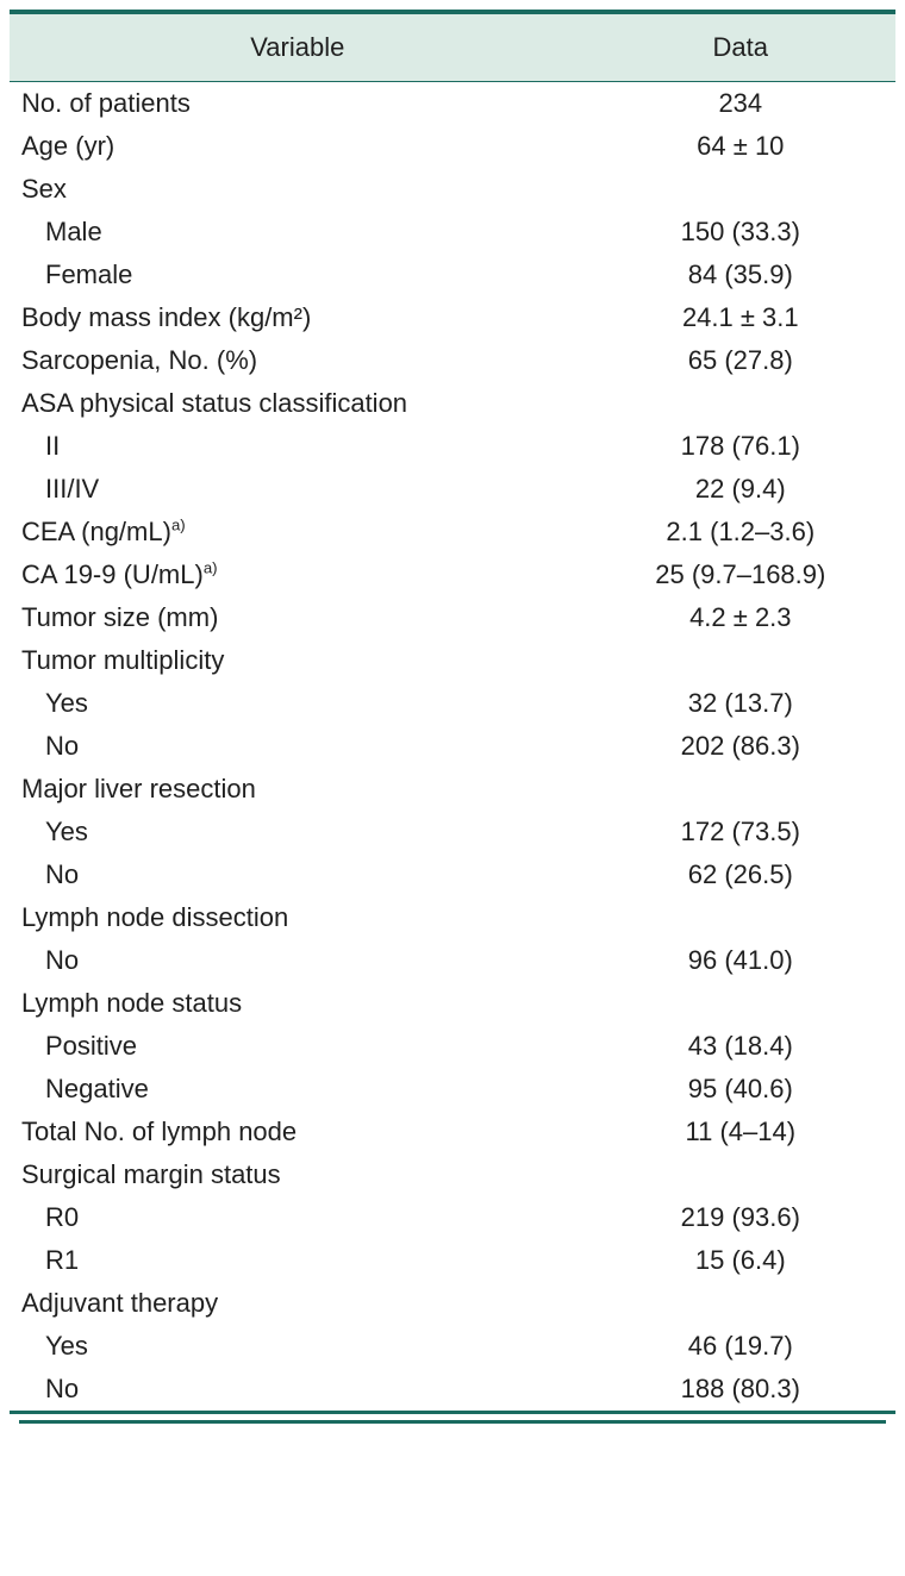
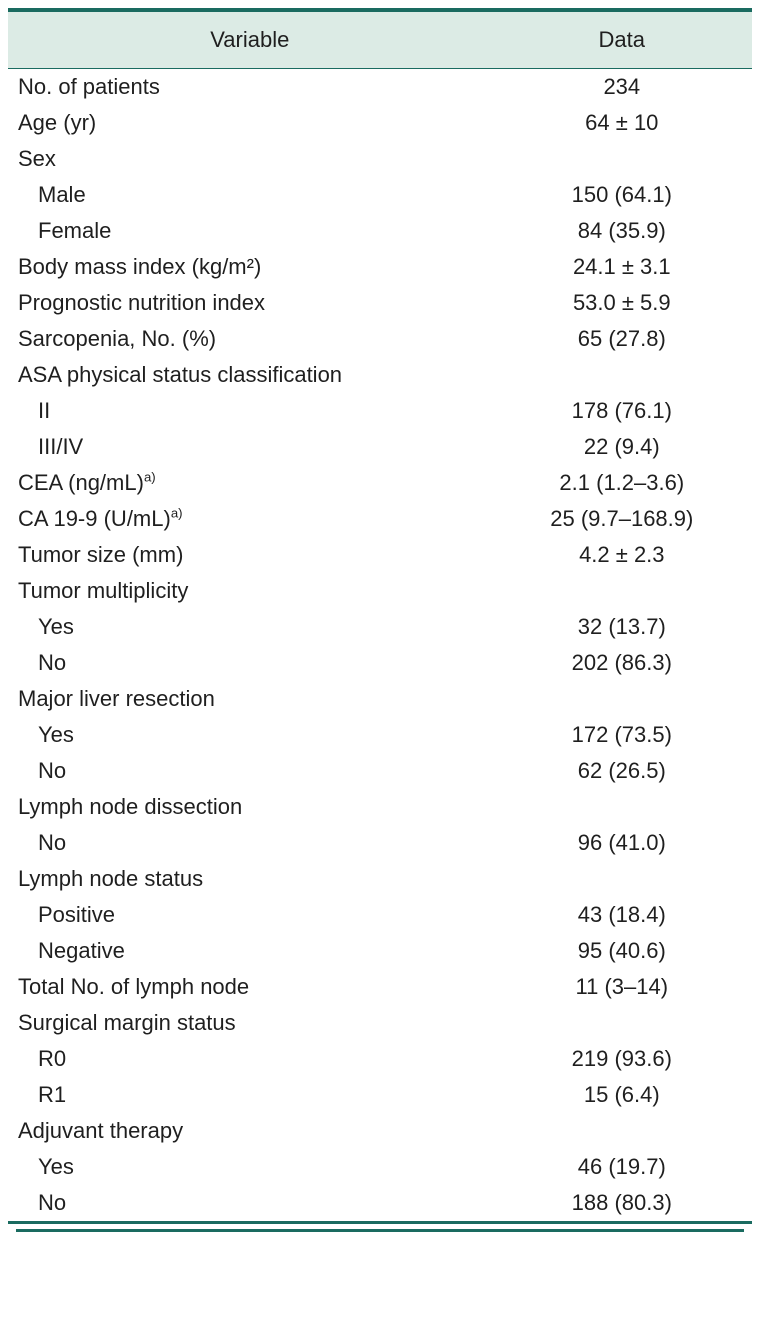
  Variable	Data
  No. of patients	234
  Age (yr)	64 ± 10
  Sex
- Male	150 (33.3)
+ Male	150 (64.1)
  Female	84 (35.9)
  Body mass index (kg/m²)	24.1 ± 3.1
+ Prognostic nutrition index	53.0 ± 5.9
  Sarcopenia, No. (%)	65 (27.8)
  ASA physical status classification
  II	178 (76.1)
  III/IV	22 (9.4)
  CEA (ng/mL)a)	2.1 (1.2–3.6)
  CA 19-9 (U/mL)a)	25 (9.7–168.9)
  Tumor size (mm)	4.2 ± 2.3
  Tumor multiplicity
  Yes	32 (13.7)
  No	202 (86.3)
  Major liver resection
  Yes	172 (73.5)
  No	62 (26.5)
  Lymph node dissection
  No	96 (41.0)
  Lymph node status
  Positive	43 (18.4)
  Negative	95 (40.6)
- Total No. of lymph node	11 (4–14)
+ Total No. of lymph node	11 (3–14)
  Surgical margin status
  R0	219 (93.6)
  R1	15 (6.4)
  Adjuvant therapy
  Yes	46 (19.7)
  No	188 (80.3)
